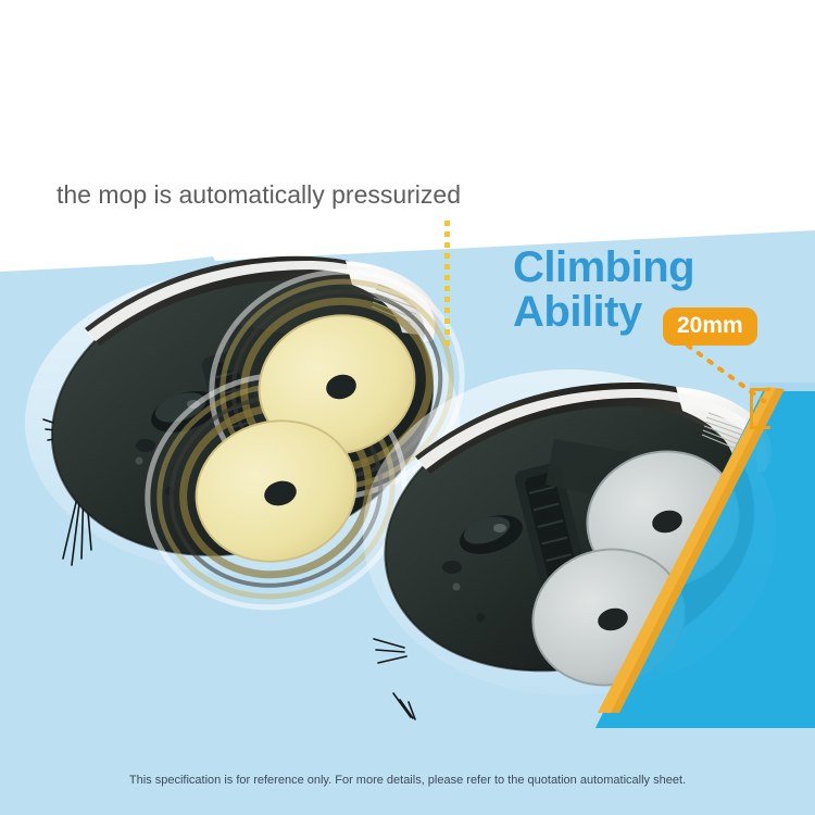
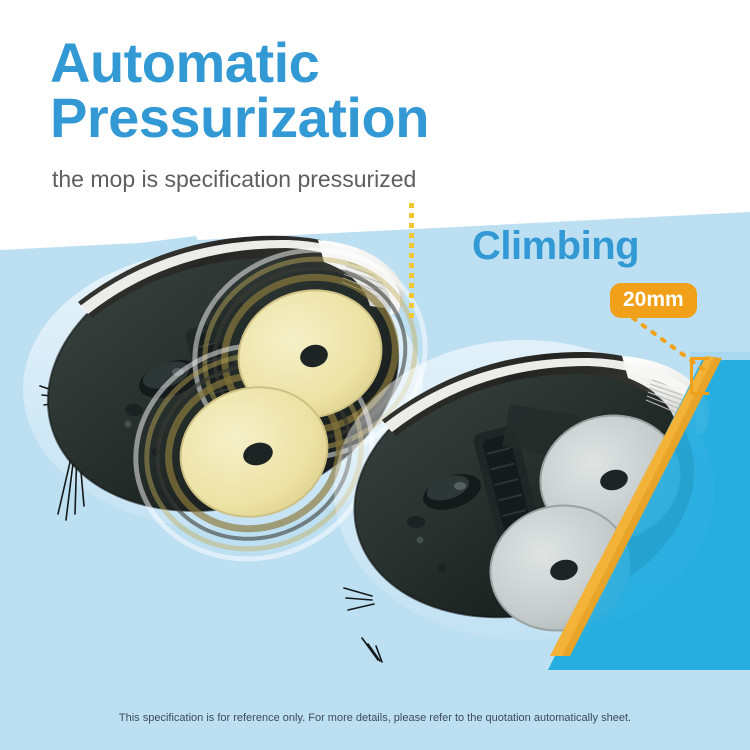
+ Automatic
+ Pressurization
- the mop is automatically pressurized
+ the mop is specification pressurized
  Climbing
- Ability
  20mm
  This specification is for reference only. For more details, please refer to the quotation automatically sheet.
